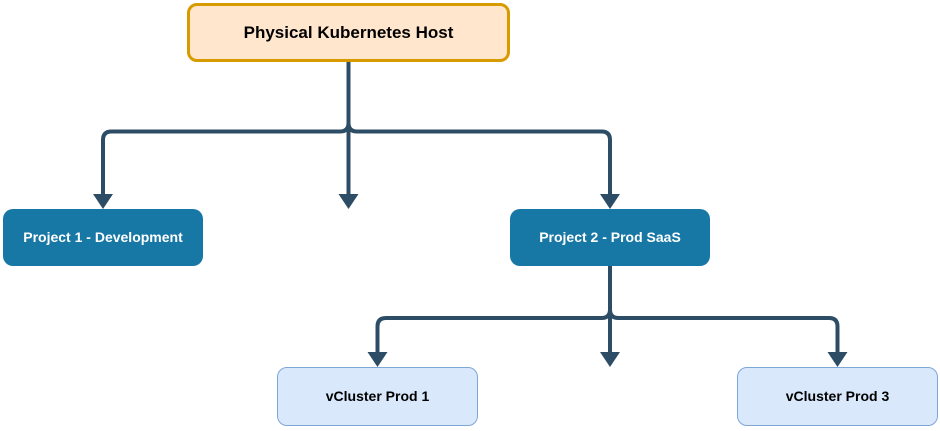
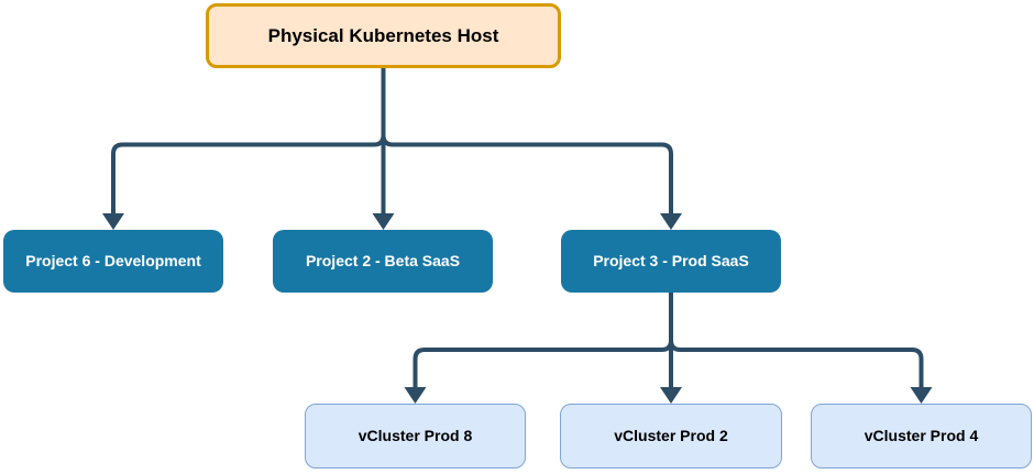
  Physical Kubernetes Host
- Project 1 - Development
+ Project 6 - Development
+ Project 2 - Beta SaaS
- Project 2 - Prod SaaS
+ Project 3 - Prod SaaS
- vCluster Prod 1
+ vCluster Prod 8
+ vCluster Prod 2
- vCluster Prod 3
+ vCluster Prod 4
